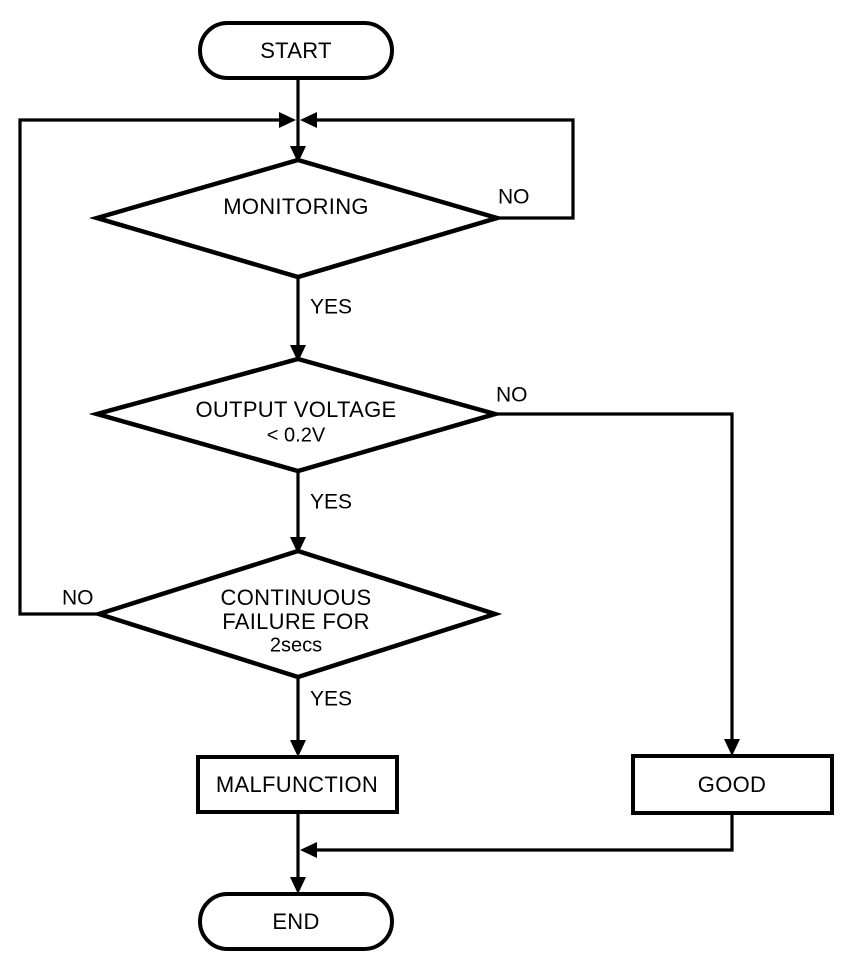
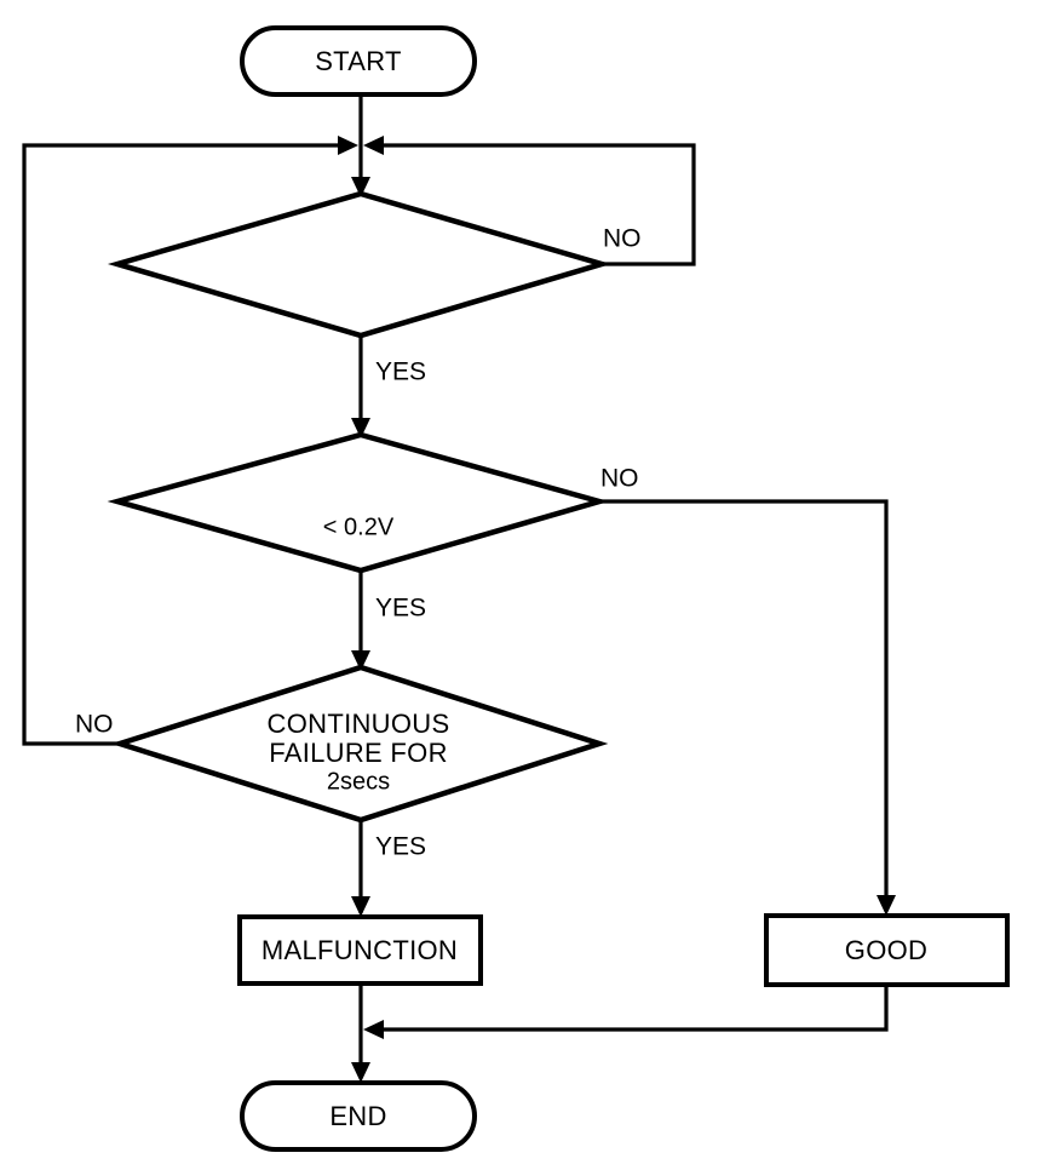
  START
- MONITORING
- OUTPUT VOLTAGE
  < 0.2V
  CONTINUOUS
  FAILURE FOR
  2secs
  MALFUNCTION
  GOOD
  END
  NO
  YES
  NO
  YES
  NO
  YES
